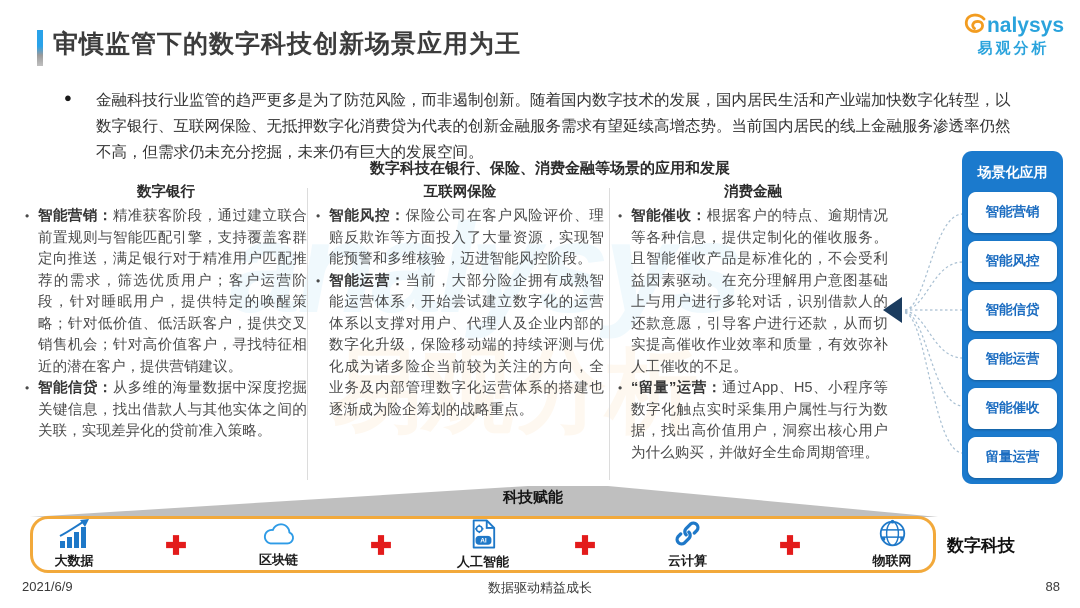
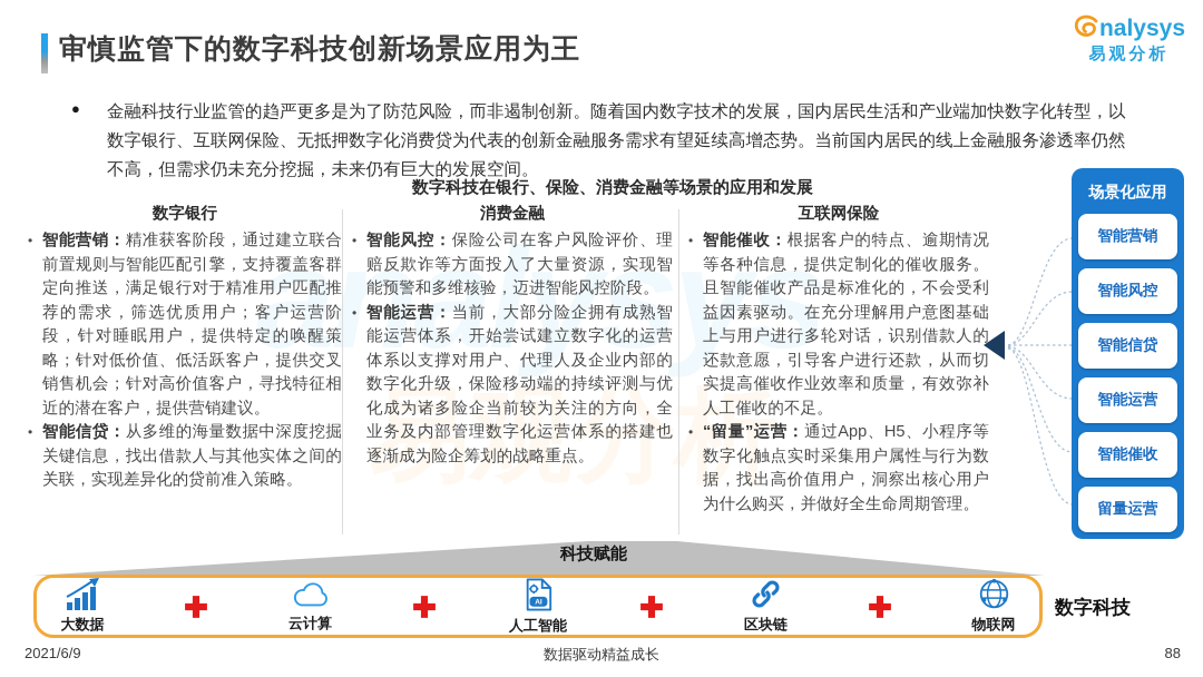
  analysys
  易观分析
  审慎监管下的数字科技创新场景应用为王
  nalysys
  易观分析
  ●
  金融科技行业监管的趋严更多是为了防范风险，而非遏制创新。随着国内数字技术的发展，国内居民生活和产业端加快数字化转型，以数字银行、互联网保险、无抵押数字化消费贷为代表的创新金融服务需求有望延续高增态势。当前国内居民的线上金融服务渗透率仍然不高，但需求仍未充分挖掘，未来仍有巨大的发展空间。
  数字科技在银行、保险、消费金融等场景的应用和发展
  数字银行
  •
  智能营销：精准获客阶段，通过建立联合前置规则与智能匹配引擎，支持覆盖客群定向推送，满足银行对于精准用户匹配推荐的需求，筛选优质用户；客户运营阶段，针对睡眠用户，提供特定的唤醒策略；针对低价值、低活跃客户，提供交叉销售机会；针对高价值客户，寻找特征相近的潜在客户，提供营销建议。
  •
  智能信贷：从多维的海量数据中深度挖掘关键信息，找出借款人与其他实体之间的关联，实现差异化的贷前准入策略。
- 互联网保险
+ 消费金融
  •
  智能风控：保险公司在客户风险评价、理赔反欺诈等方面投入了大量资源，实现智能预警和多维核验，迈进智能风控阶段。
  •
  智能运营：当前，大部分险企拥有成熟智能运营体系，开始尝试建立数字化的运营体系以支撑对用户、代理人及企业内部的数字化升级，保险移动端的持续评测与优化成为诸多险企当前较为关注的方向，全业务及内部管理数字化运营体系的搭建也逐渐成为险企筹划的战略重点。
- 消费金融
+ 互联网保险
  •
  智能催收：根据客户的特点、逾期情况等各种信息，提供定制化的催收服务。且智能催收产品是标准化的，不会受利益因素驱动。在充分理解用户意图基础上与用户进行多轮对话，识别借款人的还款意愿，引导客户进行还款，从而切实提高催收作业效率和质量，有效弥补人工催收的不足。
  •
  “留量”运营：通过App、H5、小程序等数字化触点实时采集用户属性与行为数据，找出高价值用户，洞察出核心用户为什么购买，并做好全生命周期管理。
  场景化应用
  智能营销
  智能风控
  智能信贷
  智能运营
  智能催收
  留量运营
  科技赋能
  大数据
- 区块链
+ 云计算
  人工智能
- 云计算
+ 区块链
  物联网
  数字科技
  2021/6/9
  数据驱动精益成长
  88
